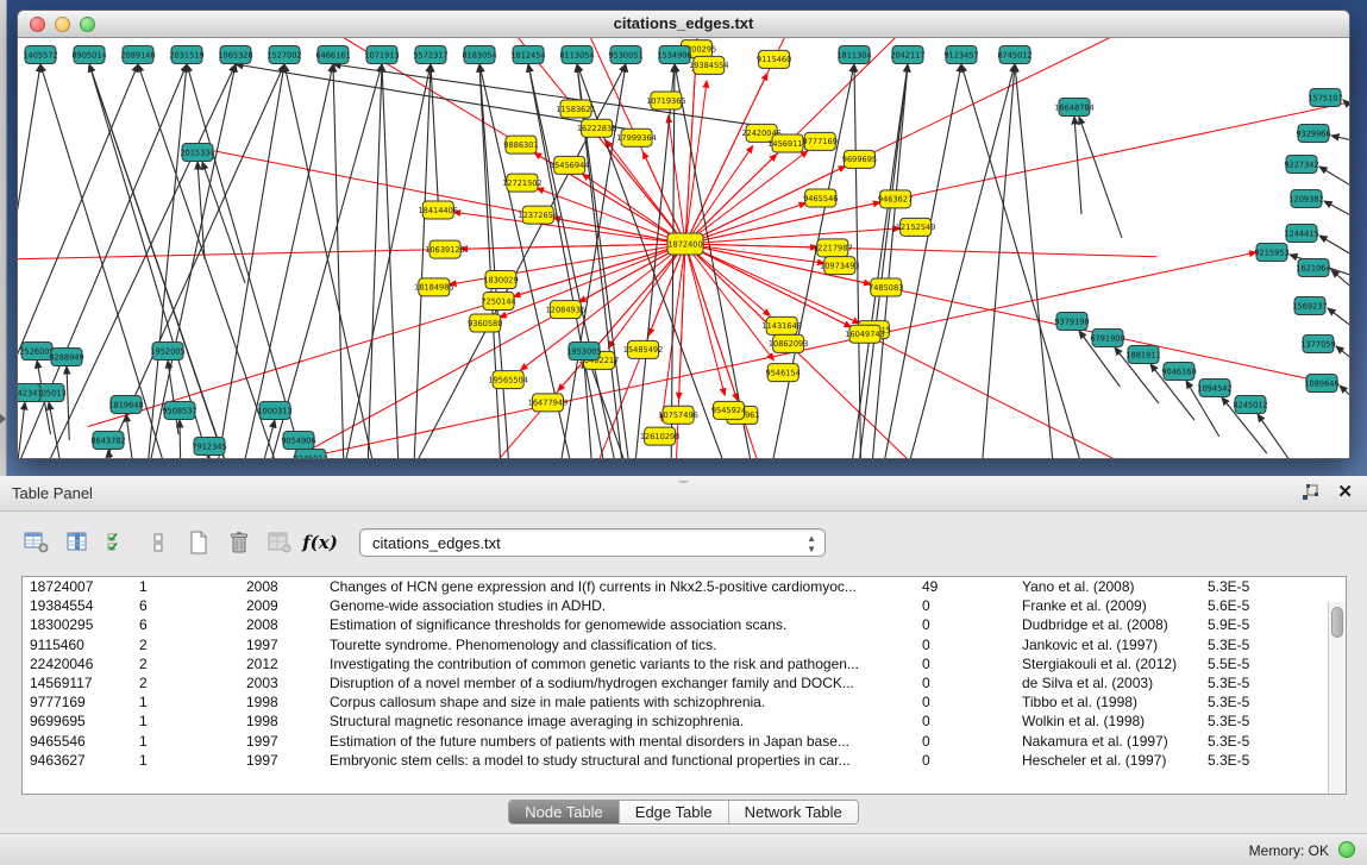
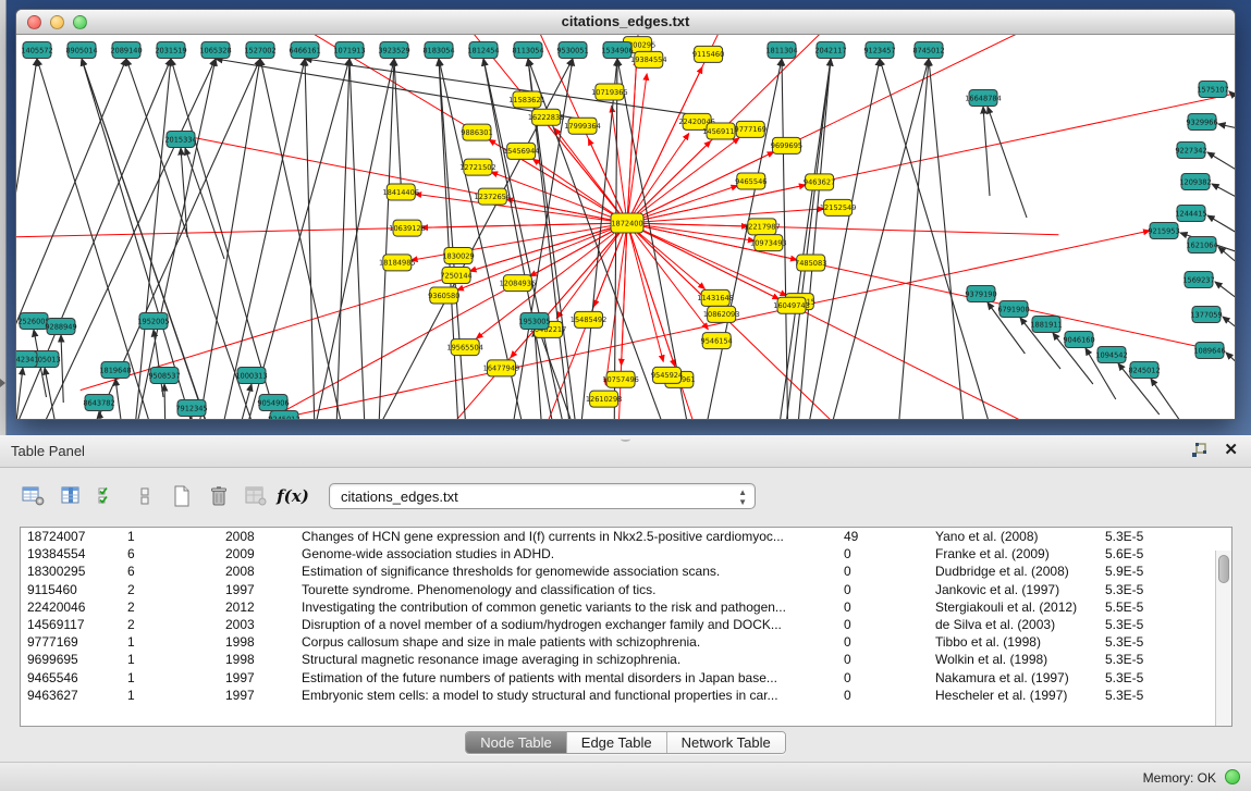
  citations_edges.txt
  19384554
  9115460
  22420046
  1456911
  9777169
  9699695
  9465546
  9463627
  12152549
  12217987
  10973493
  7485083
  16049743
  11431648
  10862093
  9546154
  9545924
  10757496
  12610298
  15485492
  20402217
  16477949
  19565504
  12084936
  9360580
  7250144
  18184985
  10639128
  18414406
  12372654
  12721502
  9886301
  15456944
  11583621
  16222838
  17999364
  10719365
  1830029
  1405572
  8905014
  2089140
  2031519
  1065328
  1527002
  6466161
  1071913
- 5572317
+ 3923529
  8183054
  1812454
  8113054
  9530051
  1534906
  1811304
  2042117
  9123457
  8745012
  1575107
  9329966
  9227342
  1209382
  1244415
  9215953
  1621064
  1569237
  1377059
  1089646
  2015334
  16648784
  1953005
  9379190
  6791900
  1881911
  9046160
  1094542
  8245012
  252600
  9288949
  1952005
  05013
  1819648
  9508537
  42341
  1000313
  9054906
  8643782
  7912345
  1872400
  Table Panel
  ✕
  f(x)
  citations_edges.txt
  ▲
  ▼
  18724007
  1
  2008
  Changes of HCN gene expression and I(f) currents in Nkx2.5-positive cardiomyoc...
  49
  Yano et al. (2008)
  5.3E-5
  19384554
  6
  2009
  Genome-wide association studies in ADHD.
  0
  Franke et al. (2009)
  5.6E-5
  18300295
  6
  2008
  Estimation of significance thresholds for genomewide association scans.
  0
  Dudbridge et al. (2008)
  5.9E-5
  9115460
  2
  1997
  Tourette syndrome. Phenomenology and classification of tics.
  0
  Jankovic et al. (1997)
  5.3E-5
  22420046
  2
  2012
  Investigating the contribution of common genetic variants to the risk and pathogen...
  0
  Stergiakouli et al. (2012)
  5.5E-5
  14569117
  2
  2003
  Disruption of a novel member of a sodium/hydrogen exchanger family and DOCK...
  0
  de Silva et al. (2003)
  5.3E-5
  9777169
  1
  1998
  Corpus callosum shape and size in male patients with schizophrenia.
  0
  Tibbo et al. (1998)
  5.3E-5
  9699695
  1
  1998
  Structural magnetic resonance image averaging in schizophrenia.
  0
  Wolkin et al. (1998)
  5.3E-5
  9465546
  1
  1997
  Estimation of the future numbers of patients with mental disorders in Japan base...
  0
  Nakamura et al. (1997)
  5.3E-5
  9463627
  1
  1997
  Embryonic stem cells: a model to study structural and functional properties in car...
  0
  Hescheler et al. (1997)
  5.3E-5
  Node Table
  Edge Table
  Network Table
  Memory: OK
